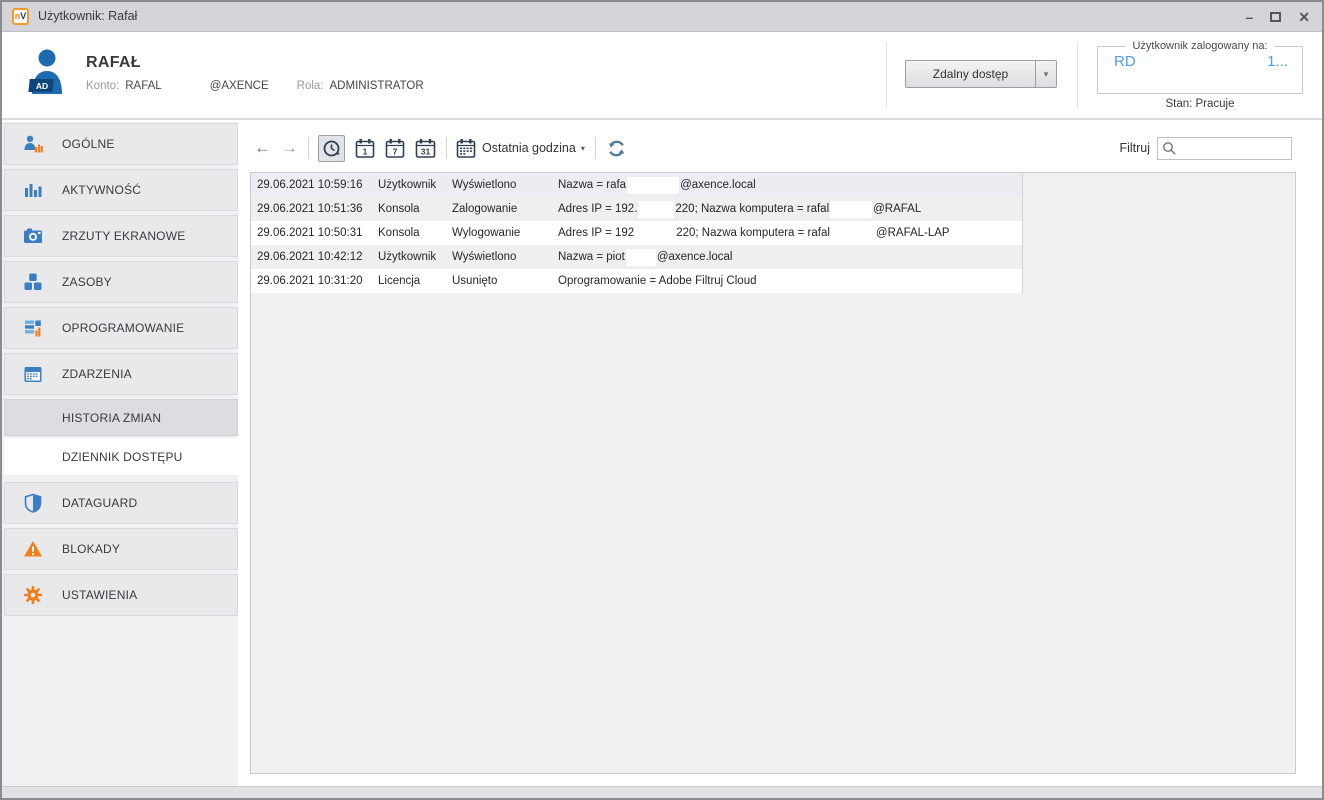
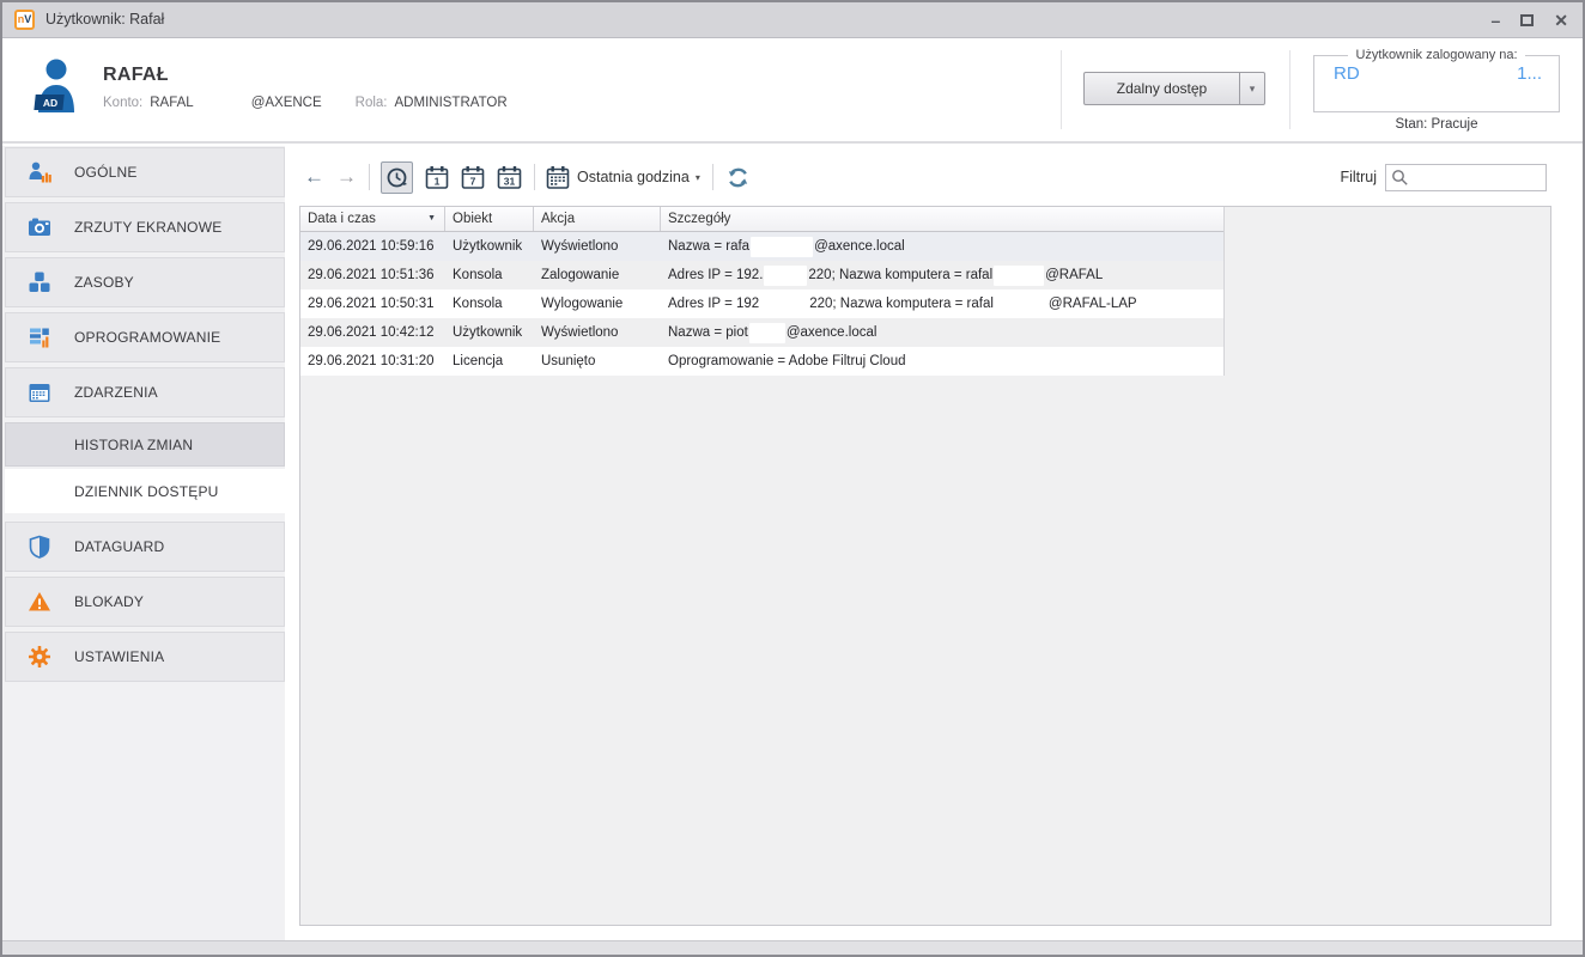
  nV
  Użytkownik: Rafał
  –
  ✕
  AD
  RAFAŁ
  Konto: RAFAL @AXENCE Rola: ADMINISTRATOR
  Zdalny dostęp
  ▾
  Użytkownik zalogowany na:
  RD
  1...
  Stan: Pracuje
  OGÓLNE
- AKTYWNOŚĆ
  ZRZUTY EKRANOWE
  ZASOBY
  OPROGRAMOWANIE
  ZDARZENIA
  HISTORIA ZMIAN
  DZIENNIK DOSTĘPU
  DATAGUARD
  BLOKADY
  USTAWIENIA
  ←
  →
  1
  7
  31
  Ostatnia godzina
  ▾
  Filtruj
+ Data i czas
+ Obiekt
+ Akcja
+ Szczegóły
  29.06.2021 10:59:16
  Użytkownik
  Wyświetlono
  Nazwa = rafa
  @axence.local
  29.06.2021 10:51:36
  Konsola
  Zalogowanie
  Adres IP = 192.
  220; Nazwa komputera = rafal
  @RAFAL
  29.06.2021 10:50:31
  Konsola
  Wylogowanie
  Adres IP = 192
  220; Nazwa komputera = rafal
  @RAFAL-LAP
  29.06.2021 10:42:12
  Użytkownik
  Wyświetlono
  Nazwa = piot
  @axence.local
  29.06.2021 10:31:20
  Licencja
  Usunięto
  Oprogramowanie = Adobe Filtruj Cloud
